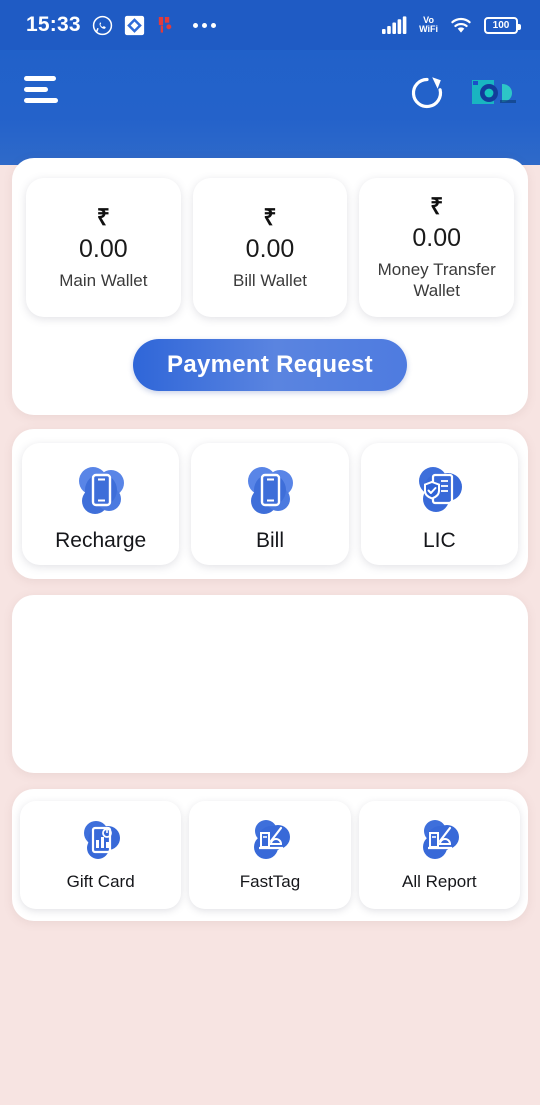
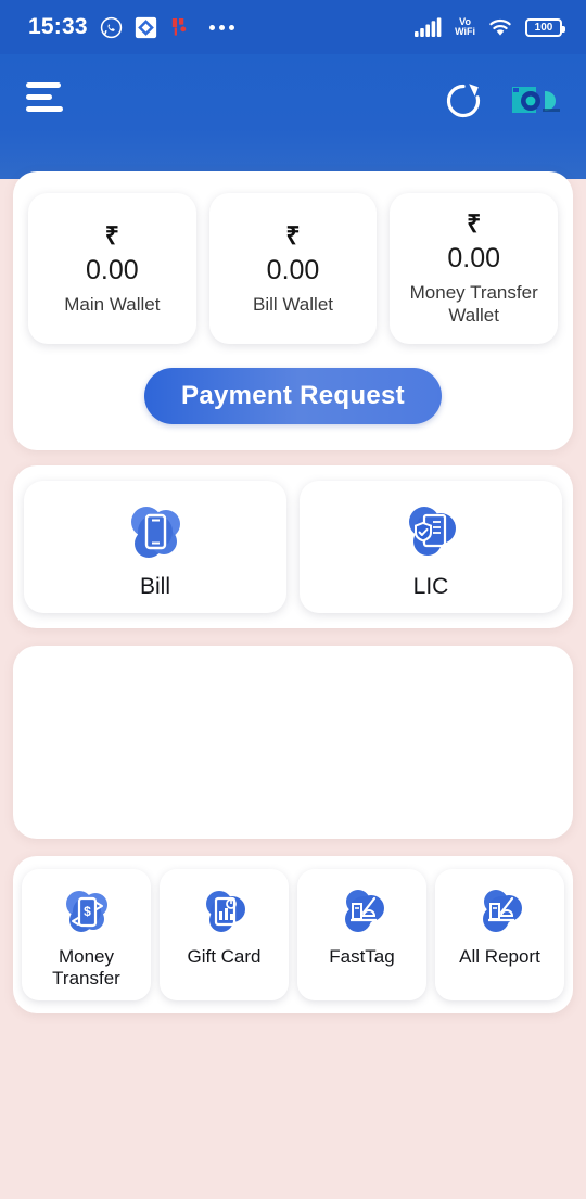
  15:33
  Vo
  WiFi
  100
  ₹
  0.00
  Main Wallet
  ₹
  0.00
  Bill Wallet
  ₹
  0.00
  Money Transfer Wallet
  Payment Request
- Recharge
  Bill
  LIC
+ $
+ Money Transfer
  Gift Card
  FastTag
  All Report
